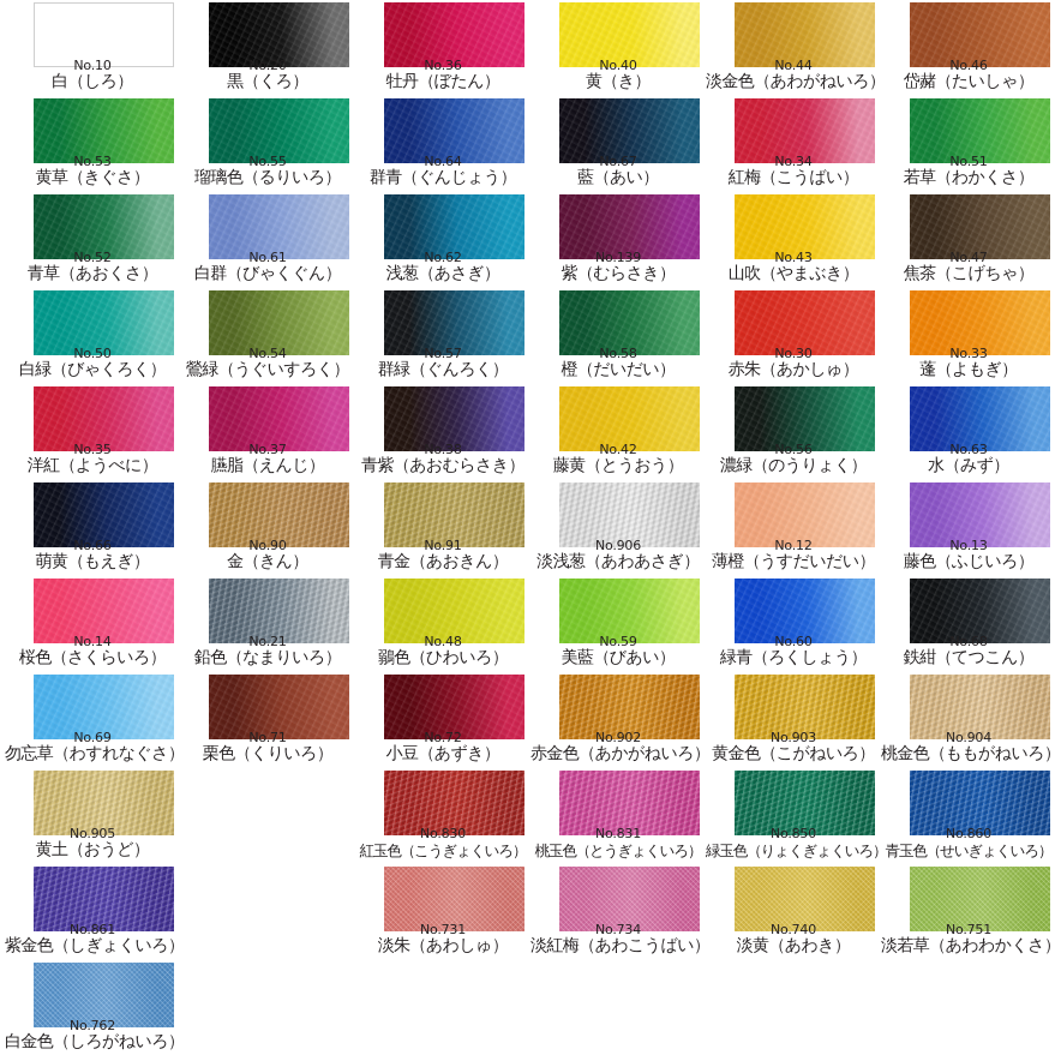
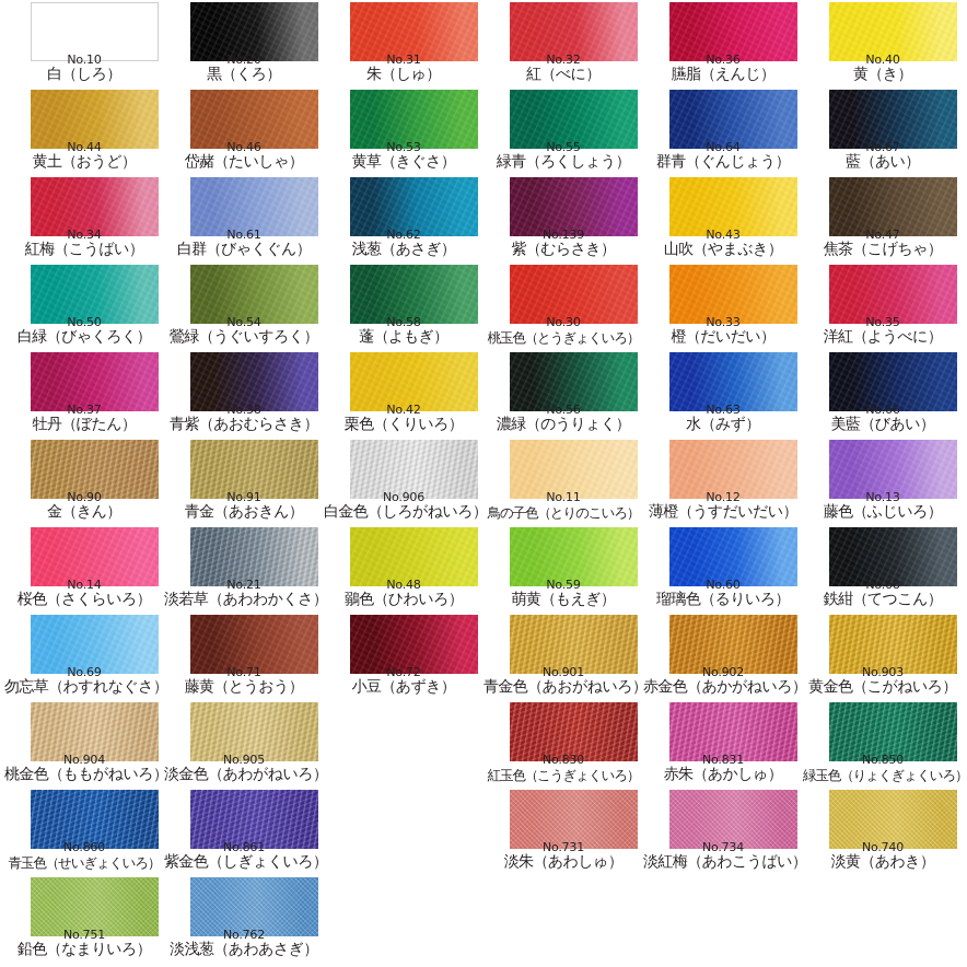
  No.10
  白（しろ）
  No.20
  黒（くろ）
+ No.31
+ 朱（しゅ）
+ No.32
+ 紅（べに）
  No.36
- 牡丹（ぼたん）
+ 臙脂（えんじ）
  No.40
  黄（き）
  No.44
- 淡金色（あわがねいろ）
+ 黄土（おうど）
  No.46
  岱赭（たいしゃ）
  No.53
  黄草（きぐさ）
  No.55
- 瑠璃色（るりいろ）
+ 緑青（ろくしょう）
  No.64
  群青（ぐんじょう）
  No.67
  藍（あい）
  No.34
  紅梅（こうばい）
- No.51
- 若草（わかくさ）
- No.52
- 青草（あおくさ）
  No.61
  白群（びゃくぐん）
  No.62
  浅葱（あさぎ）
  No.139
  紫（むらさき）
  No.43
  山吹（やまぶき）
  No.47
  焦茶（こげちゃ）
  No.50
  白緑（びゃくろく）
  No.54
  鶯緑（うぐいすろく）
- No.57
- 群緑（ぐんろく）
  No.58
- 橙（だいだい）
+ 蓬（よもぎ）
  No.30
- 赤朱（あかしゅ）
+ 桃玉色（とうぎょくいろ）
  No.33
- 蓬（よもぎ）
+ 橙（だいだい）
  No.35
  洋紅（ようべに）
  No.37
- 臙脂（えんじ）
+ 牡丹（ぼたん）
  No.38
  青紫（あおむらさき）
  No.42
- 藤黄（とうおう）
+ 栗色（くりいろ）
  No.56
  濃緑（のうりょく）
  No.63
  水（みず）
  No.66
- 萌黄（もえぎ）
+ 美藍（びあい）
  No.90
  金（きん）
  No.91
  青金（あおきん）
  No.906
- 淡浅葱（あわあさぎ）
+ 白金色（しろがねいろ）
+ No.11
+ 鳥の子色（とりのこいろ）
  No.12
  薄橙（うすだいだい）
  No.13
  藤色（ふじいろ）
  No.14
  桜色（さくらいろ）
  No.21
- 鉛色（なまりいろ）
+ 淡若草（あわわかくさ）
  No.48
  鶸色（ひわいろ）
  No.59
- 美藍（びあい）
+ 萌黄（もえぎ）
  No.60
- 緑青（ろくしょう）
+ 瑠璃色（るりいろ）
  No.68
  鉄紺（てつこん）
  No.69
  勿忘草（わすれなぐさ）
  No.71
- 栗色（くりいろ）
+ 藤黄（とうおう）
  No.72
  小豆（あずき）
+ No.901
+ 青金色（あおがねいろ）
  No.902
  赤金色（あかがねいろ）
  No.903
  黄金色（こがねいろ）
  No.904
  桃金色（ももがねいろ）
  No.905
- 黄土（おうど）
+ 淡金色（あわがねいろ）
  No.830
  紅玉色（こうぎょくいろ）
  No.831
- 桃玉色（とうぎょくいろ）
+ 赤朱（あかしゅ）
  No.850
  緑玉色（りょくぎょくいろ）
  No.860
  青玉色（せいぎょくいろ）
  No.861
  紫金色（しぎょくいろ）
  No.731
  淡朱（あわしゅ）
  No.734
  淡紅梅（あわこうばい）
  No.740
  淡黄（あわき）
  No.751
- 淡若草（あわわかくさ）
+ 鉛色（なまりいろ）
  No.762
- 白金色（しろがねいろ）
+ 淡浅葱（あわあさぎ）
